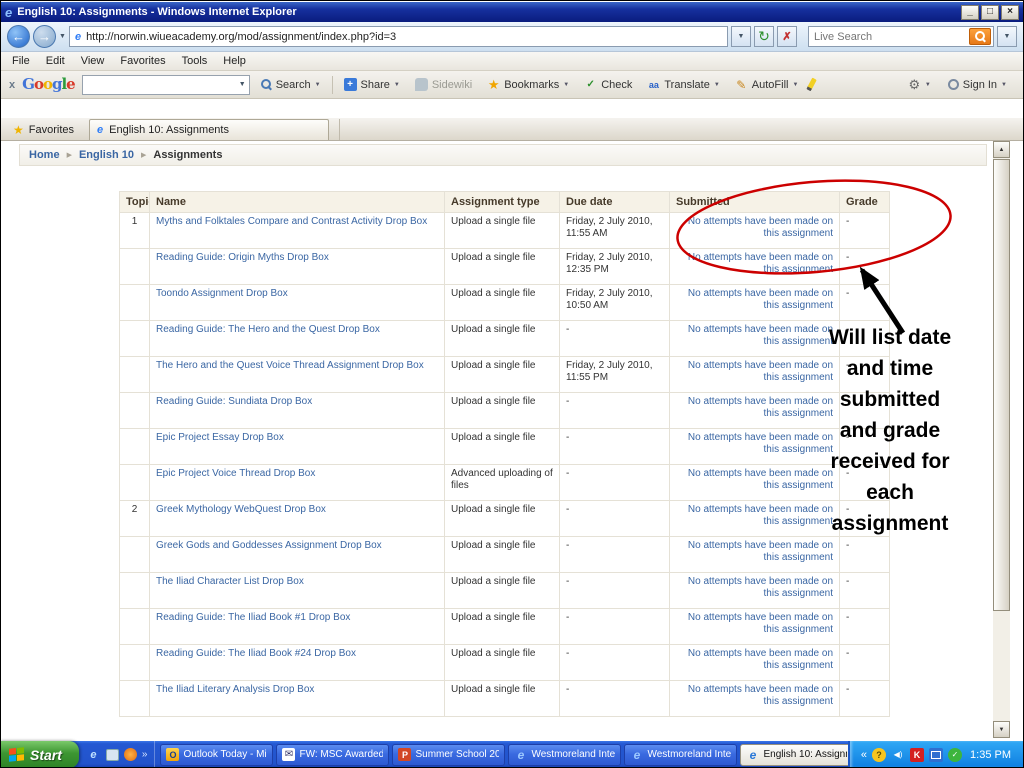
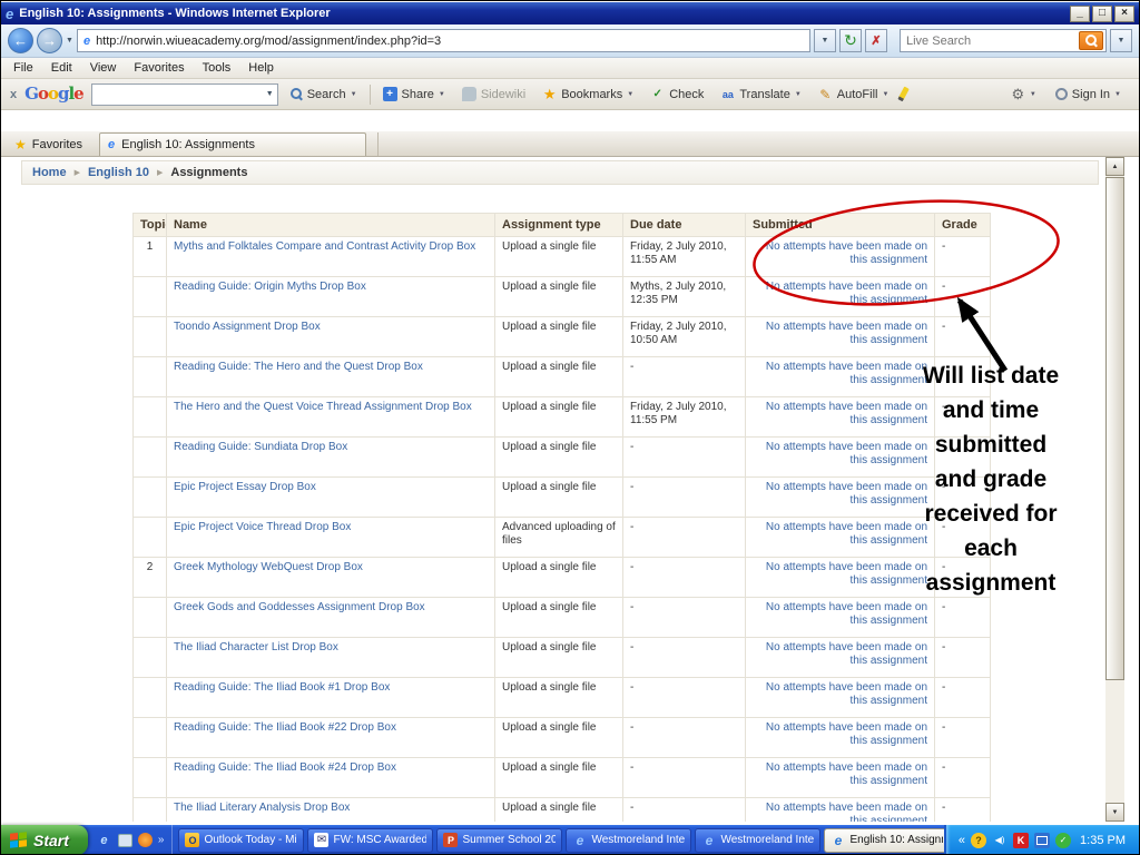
  English 10: Assignments - Windows Internet Explorer
  http://norwin.wiueacademy.org/mod/assignment/index.php?id=3
  Live Search
  File
  Edit
  View
  Favorites
  Tools
  Help
  Google
  Search
  Share
  Sidewiki
  Bookmarks
  Check
  Translate
  AutoFill
  Sign In
  Favorites
  English 10: Assignments
  Home
  English 10
  Assignments
  Topi	Name	Assignment type	Due date	Submittd	Grade
  1	Myths and Folktales Compare and Contrast Activity Drop Box	Upload a single file	Friday, 2 July 2010, 11:55 AM	No attempts have been made on this assignment	-
- 	Reading Guide: Origin Myths Drop Box	Upload a single file	Friday, 2 July 2010, 12:35 PM	o attempts have been made on this assignmen	-
+ 	Reading Guide: Origin Myths Drop Box	Upload a single file	Myths, 2 July 2010, 12:35 PM	o attempts have been made on this assignmen	-
  	Toondo Assignment Drop Box	Upload a single file	Friday, 2 July 2010, 10:50 AM	No attempts have been made on this assignment	-
  	Reading Guide: The Hero and the Quest Drop Box	Upload a single file	-	No attempts have been made on this assignment	-
  	The Hero and the Quest Voice Thread Assignment Drop Box	Upload a single file	Friday, 2 July 2010, 11:55 PM	No attempts have been made on this assignment	-
  	Reading Guide: Sundiata Drop Box	Upload a single file	-	No attempts have been made on this assignment	-
  	Epic Project Essay Drop Box	Upload a single file	-	No attempts have been made on this assignment	-
  	Epic Project Voice Thread Drop Box	Advanced uploading of files	-	No attempts have been made on this assignment	-
  2	Greek Mythology WebQuest Drop Box	Upload a single file	-	No attempts have been made on this assignment	-
  	Greek Gods and Goddesses Assignment Drop Box	Upload a single file	-	No attempts have been made on this assignment	-
  	The Iliad Character List Drop Box	Upload a single file	-	No attempts have been made on this assignment	-
  	Reading Guide: The Iliad Book #1 Drop Box	Upload a single file	-	No attempts have been made on this assignment	-
+ 	Reading Guide: The Iliad Book #22 Drop Box	Upload a single file	-	No attempts have been made on this assignment	-
  	Reading Guide: The Iliad Book #24 Drop Box	Upload a single file	-	No attempts have been made on this assignment	-
  	The Iliad Literary Analysis Drop Box	Upload a single file	-	No attempts have been made on this assignment	-
  Will list date
  and time
  submitted
  and grade
  received for
  each
  assignment
  Start
  Summer School 20
  Westmoreland Inte
  Westmoreland Inte
  English 10: Assign
  1:35 PM
